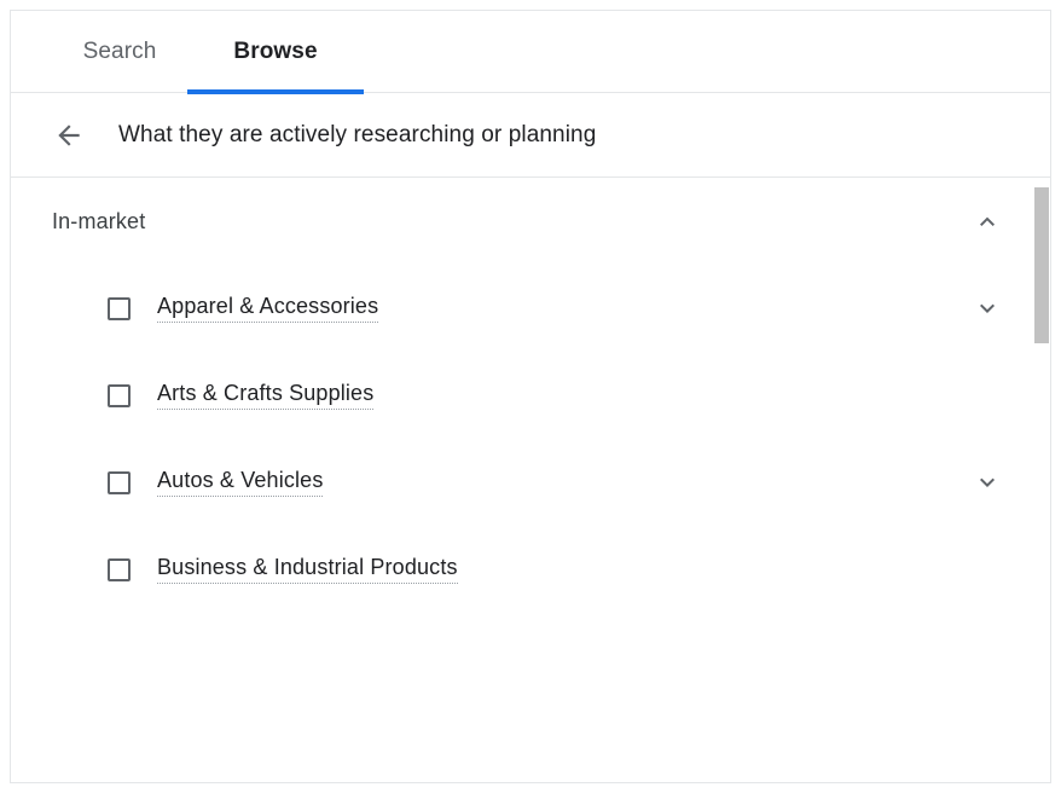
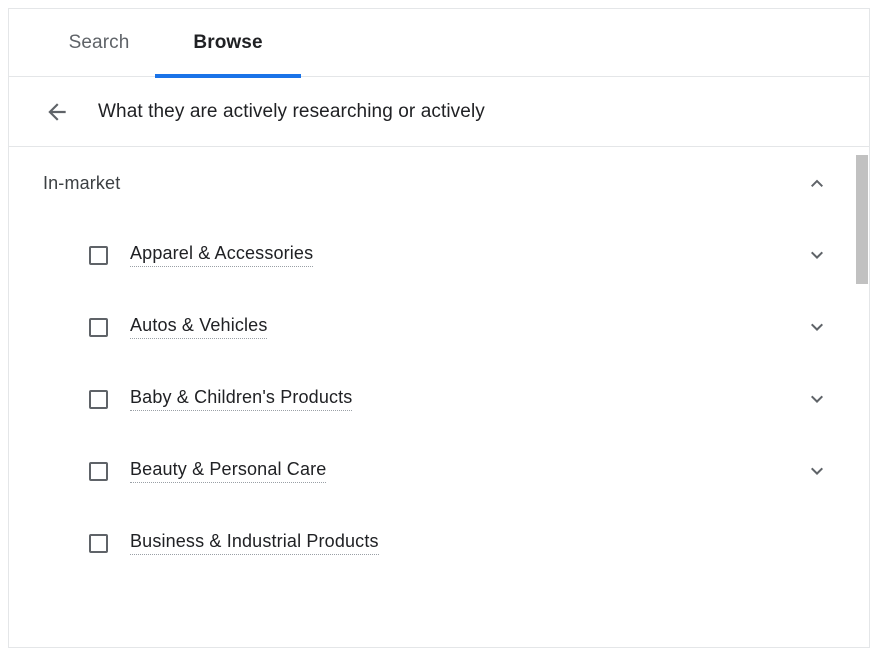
  Search
  Browse
- What they are actively researching or planning
+ What they are actively researching or actively
  In-market
  Apparel & Accessories
- Arts & Crafts Supplies
  Autos & Vehicles
+ Baby & Children's Products
+ Beauty & Personal Care
  Business & Industrial Products
